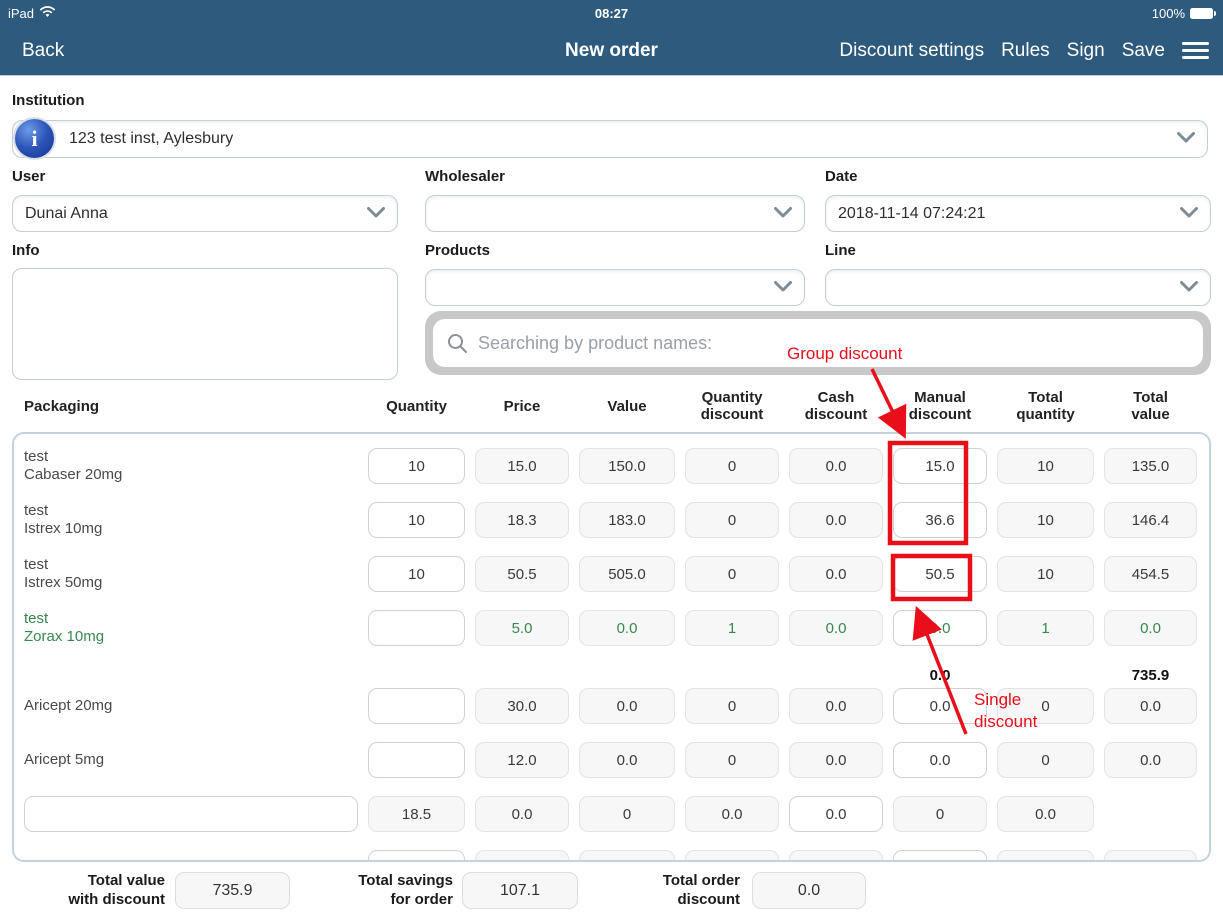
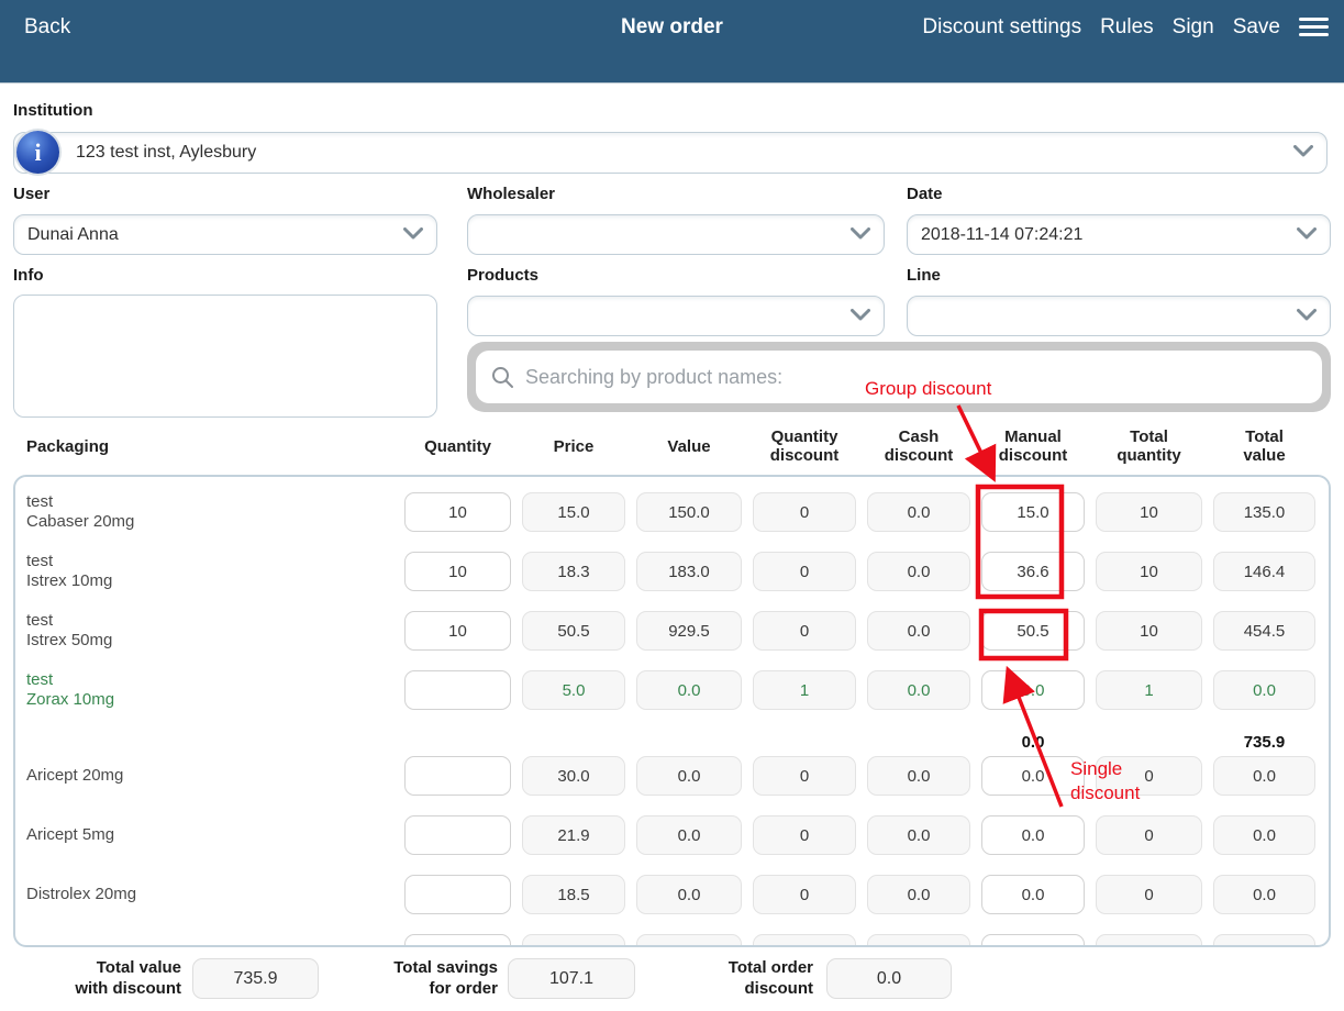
- iPad
- 08:27
- 100%
  Back
  New order
  Discount settings
  Rules
  Sign
  Save
  Institution
  123 test inst, Aylesbury
  i
  User
  Dunai Anna
  Wholesaler
  Date
  2018-11-14 07:24:21
  Info
  Products
  Line
  Searching by product names:
  Packaging
  Quantity
  Price
  Value
  Quantity discount
  Cash discount
  Manual discount
  Total quantity
  Total value
  test
  Cabaser 20mg
  10
  15.0
  150.0
  0
  0.0
  15.0
  10
  135.0
  test
  Istrex 10mg
  10
  18.3
  183.0
  0
  0.0
  36.6
  10
  146.4
  test
  Istrex 50mg
  10
  50.5
- 505.0
+ 929.5
  0
  0.0
  50.5
  10
  454.5
  test
  Zorax 10mg
  5.0
  0.0
  1
  0.0
  0.0
  1
  0.0
  0.0
  735.9
  Aricept 20mg
  30.0
  0.0
  0
  0.0
  0.0
  0
  0.0
  Aricept 5mg
- 12.0
+ 21.9
  0.0
  0
  0.0
  0.0
  0
  0.0
+ Distrolex 20mg
  18.5
  0.0
  0
  0.0
  0.0
  0
  0.0
  Total value
  with discount
  735.9
  Total savings
  for order
  107.1
  Total order
  discount
  0.0
  Group discount
  Single
  discount
